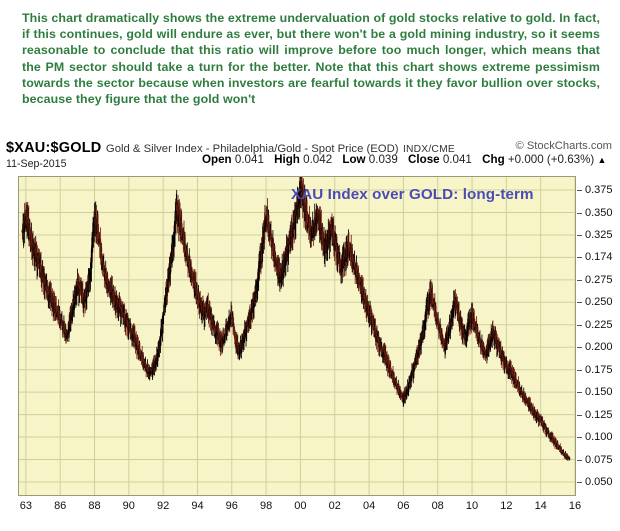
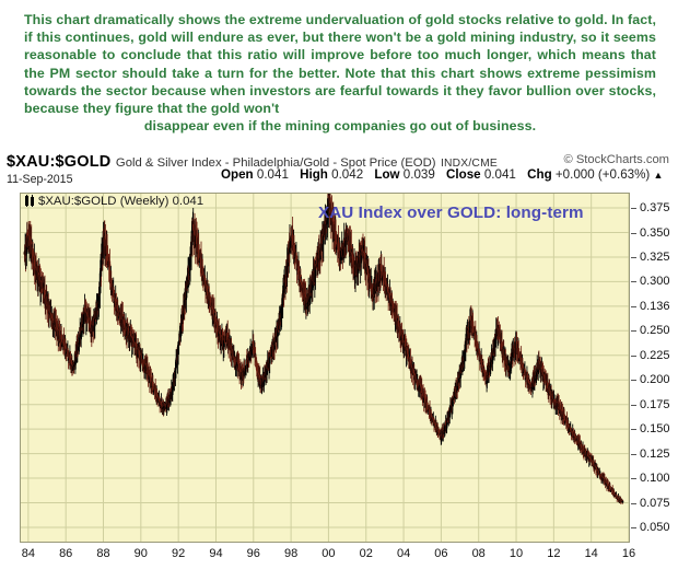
  This chart dramatically shows the extreme undervaluation of gold stocks relative to gold. In fact, if this continues, gold will endure as ever, but there won't be a gold mining industry, so it seems reasonable to conclude that this ratio will improve before too much longer, which means that the PM sector should take a turn for the better. Note that this chart shows extreme pessimism towards the sector because when investors are fearful towards it they favor bullion over stocks, because they figure that the gold won't
+ disappear even if the mining companies go out of business.
  $XAU:$GOLD Gold & Silver Index - Philadelphia/Gold - Spot Price (EOD) INDX/CME
  © StockCharts.com
  11-Sep-2015
  Open 0.041 High 0.042 Low 0.039 Close 0.041 Chg +0.000 (+0.63%) ▲
+ $XAU:$GOLD (Weekly) 0.041
  XAU Index over GOLD: long-term
  0.375
  0.350
  0.325
- 0.174
+ 0.300
- 0.275
+ 0.136
  0.250
  0.225
  0.200
  0.175
  0.150
  0.125
  0.100
  0.075
  0.050
- 63
+ 84
  86
  88
  90
  92
  94
  96
  98
  00
  02
  04
  06
  08
  10
  12
  14
  16
